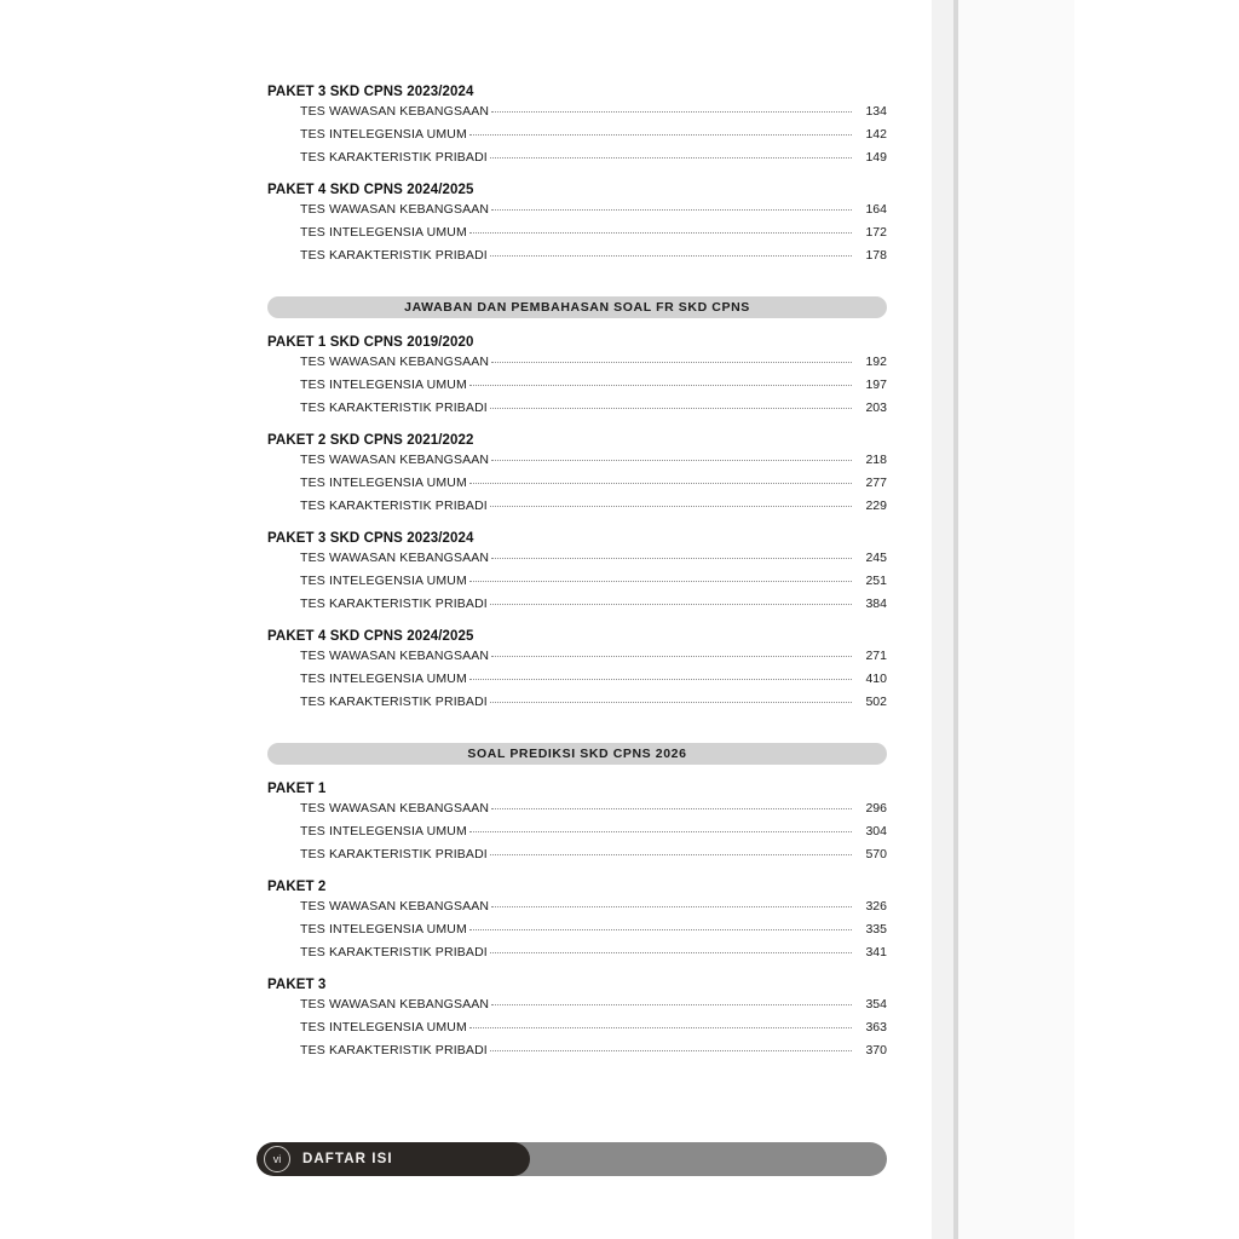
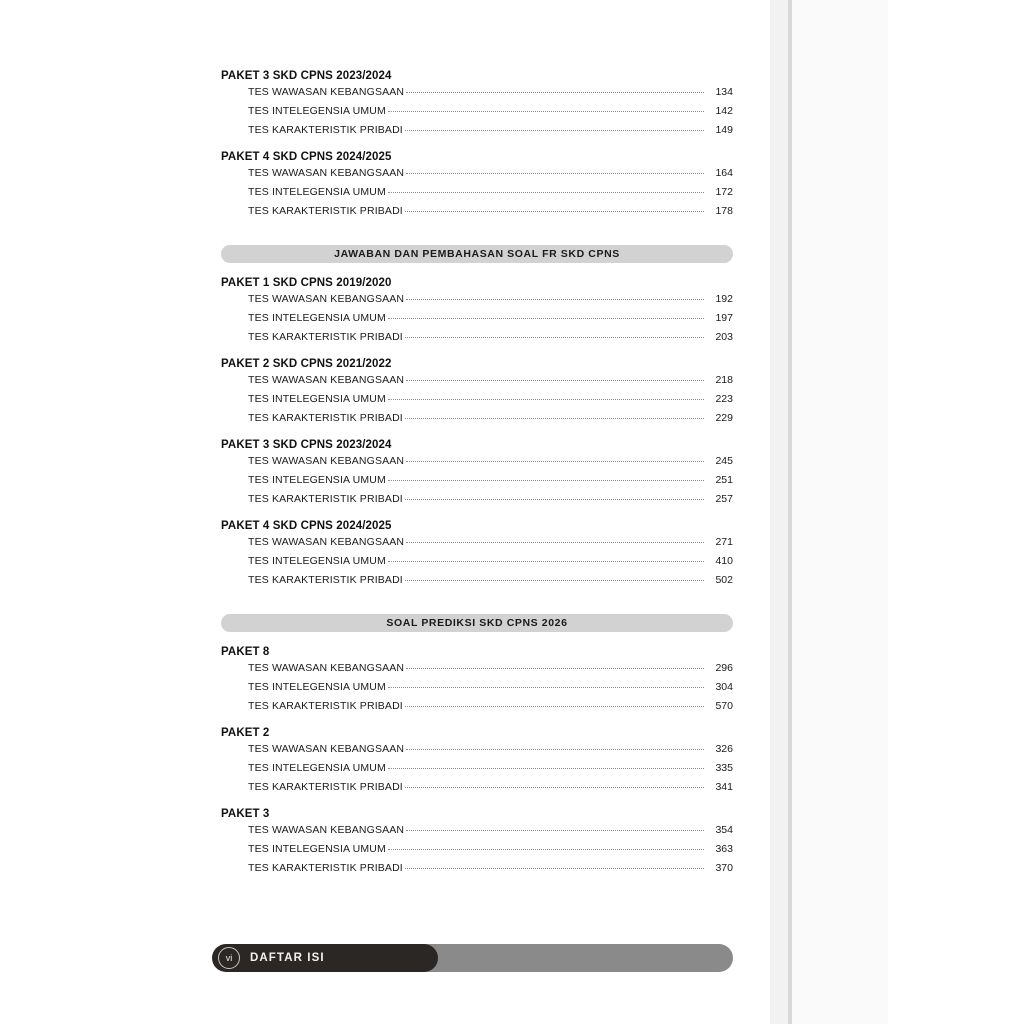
  PAKET 3 SKD CPNS 2023/2024
  TES WAWASAN KEBANGSAAN
  134
  TES INTELEGENSIA UMUM
  142
  TES KARAKTERISTIK PRIBADI
  149
  PAKET 4 SKD CPNS 2024/2025
  TES WAWASAN KEBANGSAAN
  164
  TES INTELEGENSIA UMUM
  172
  TES KARAKTERISTIK PRIBADI
  178
  JAWABAN DAN PEMBAHASAN SOAL FR SKD CPNS
  PAKET 1 SKD CPNS 2019/2020
  TES WAWASAN KEBANGSAAN
  192
  TES INTELEGENSIA UMUM
  197
  TES KARAKTERISTIK PRIBADI
  203
  PAKET 2 SKD CPNS 2021/2022
  TES WAWASAN KEBANGSAAN
  218
  TES INTELEGENSIA UMUM
- 277
+ 223
  TES KARAKTERISTIK PRIBADI
  229
  PAKET 3 SKD CPNS 2023/2024
  TES WAWASAN KEBANGSAAN
  245
  TES INTELEGENSIA UMUM
  251
  TES KARAKTERISTIK PRIBADI
- 384
+ 257
  PAKET 4 SKD CPNS 2024/2025
  TES WAWASAN KEBANGSAAN
  271
  TES INTELEGENSIA UMUM
  410
  TES KARAKTERISTIK PRIBADI
  502
  SOAL PREDIKSI SKD CPNS 2026
- PAKET 1
+ PAKET 8
  TES WAWASAN KEBANGSAAN
  296
  TES INTELEGENSIA UMUM
  304
  TES KARAKTERISTIK PRIBADI
  570
  PAKET 2
  TES WAWASAN KEBANGSAAN
  326
  TES INTELEGENSIA UMUM
  335
  TES KARAKTERISTIK PRIBADI
  341
  PAKET 3
  TES WAWASAN KEBANGSAAN
  354
  TES INTELEGENSIA UMUM
  363
  TES KARAKTERISTIK PRIBADI
  370
  vi
  DAFTAR ISI
